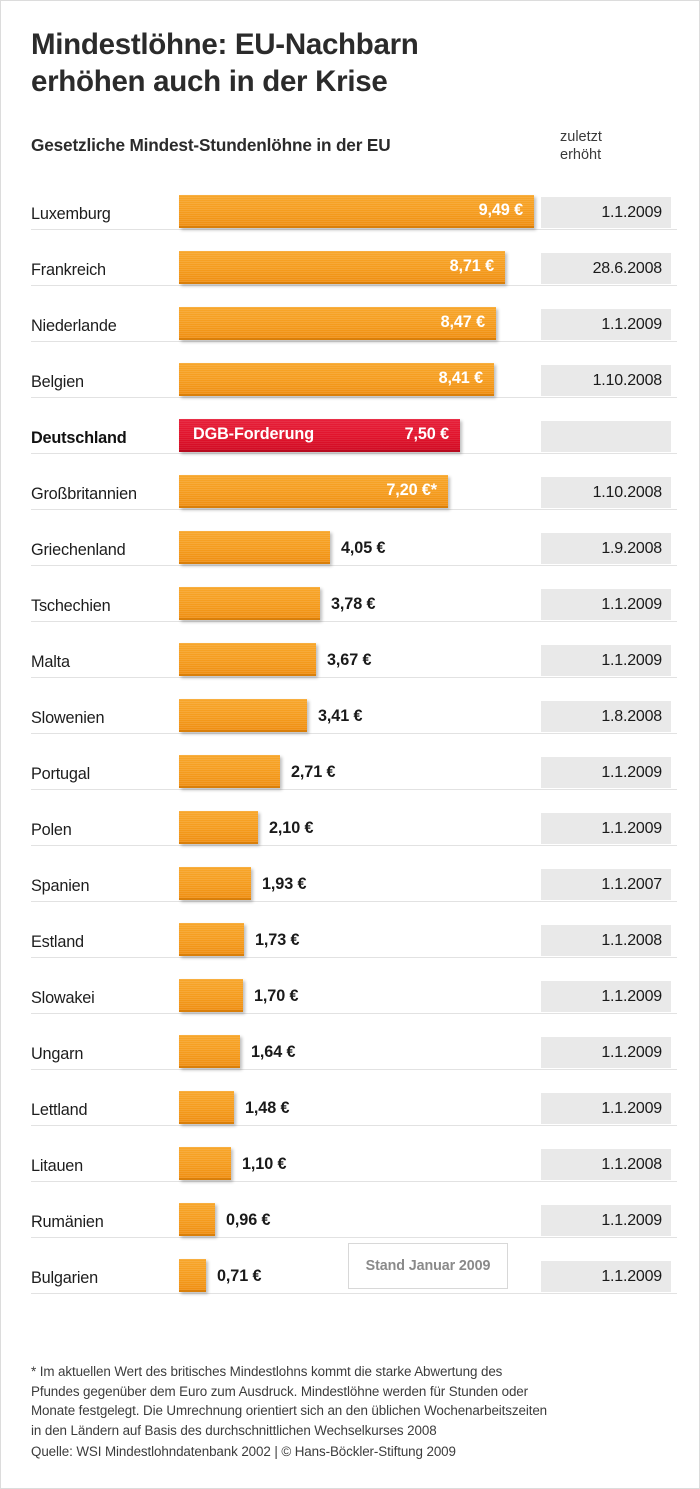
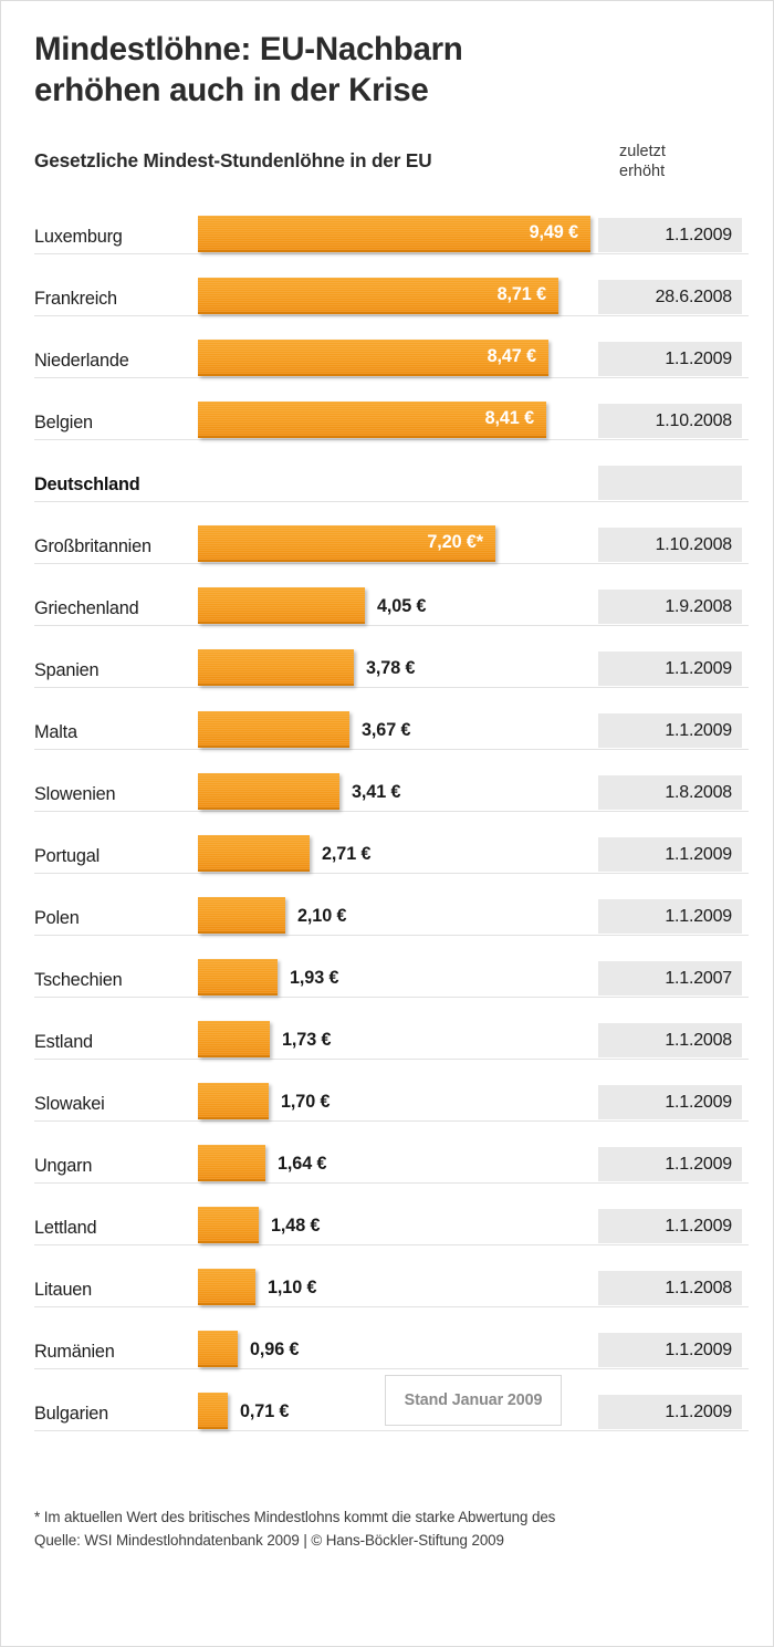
  Mindestlöhne: EU-Nachbarn
  erhöhen auch in der Krise
  Gesetzliche Mindest-Stundenlöhne in der EU
  zuletzt
  erhöht
  Luxemburg
  9,49 €
  1.1.2009
  Frankreich
  8,71 €
  28.6.2008
  Niederlande
  8,47 €
  1.1.2009
  Belgien
  8,41 €
  1.10.2008
  Deutschland
- DGB-Forderung
- 7,50 €
  Großbritannien
  7,20 €*
  1.10.2008
  Griechenland
  4,05 €
  1.9.2008
- Tschechien
+ Spanien
  3,78 €
  1.1.2009
  Malta
  3,67 €
  1.1.2009
  Slowenien
  3,41 €
  1.8.2008
  Portugal
  2,71 €
  1.1.2009
  Polen
  2,10 €
  1.1.2009
- Spanien
+ Tschechien
  1,93 €
  1.1.2007
  Estland
  1,73 €
  1.1.2008
  Slowakei
  1,70 €
  1.1.2009
  Ungarn
  1,64 €
  1.1.2009
  Lettland
  1,48 €
  1.1.2009
  Litauen
  1,10 €
  1.1.2008
  Rumänien
  0,96 €
  1.1.2009
  Bulgarien
  0,71 €
  1.1.2009
  Stand Januar 2009
  * Im aktuellen Wert des britisches Mindestlohns kommt die starke Abwertung des
- Pfundes gegenüber dem Euro zum Ausdruck. Mindestlöhne werden für Stunden oder
- Monate festgelegt. Die Umrechnung orientiert sich an den üblichen Wochenarbeitszeiten
- in den Ländern auf Basis des durchschnittlichen Wechselkurses 2008
- Quelle: WSI Mindestlohndatenbank 2002 | © Hans-Böckler-Stiftung 2009
+ Quelle: WSI Mindestlohndatenbank 2009 | © Hans-Böckler-Stiftung 2009
